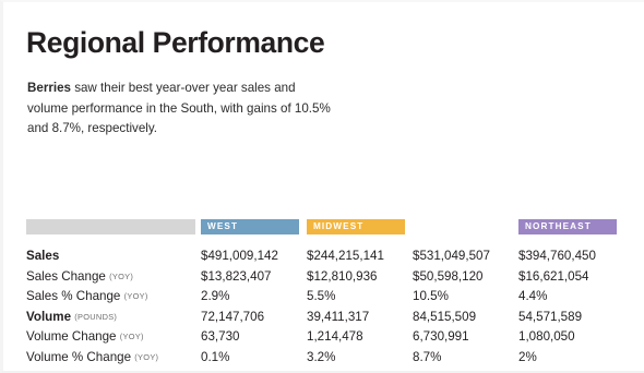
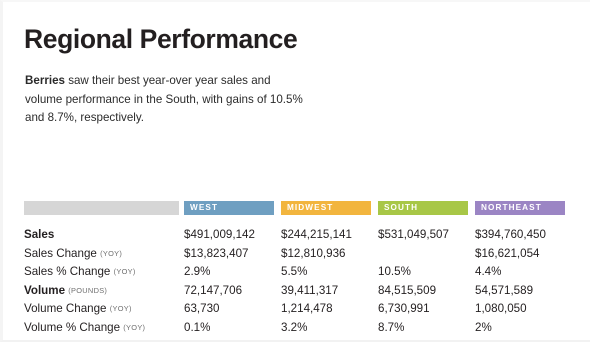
  Regional Performance
  Berries saw their best year-over year sales and volume performance in the South, with gains of 10.5% and 8.7%, respectively.
  WEST
  MIDWEST
+ SOUTH
  NORTHEAST
  Sales
  $491,009,142
  $244,215,141
  $531,049,507
  $394,760,450
  Sales Change (YOY)
  $13,823,407
  $12,810,936
- $50,598,120
  $16,621,054
  Sales % Change (YOY)
  2.9%
  5.5%
  10.5%
  4.4%
  Volume (POUNDS)
  72,147,706
  39,411,317
  84,515,509
  54,571,589
  Volume Change (YOY)
  63,730
  1,214,478
  6,730,991
  1,080,050
  Volume % Change (YOY)
  0.1%
  3.2%
  8.7%
  2%
